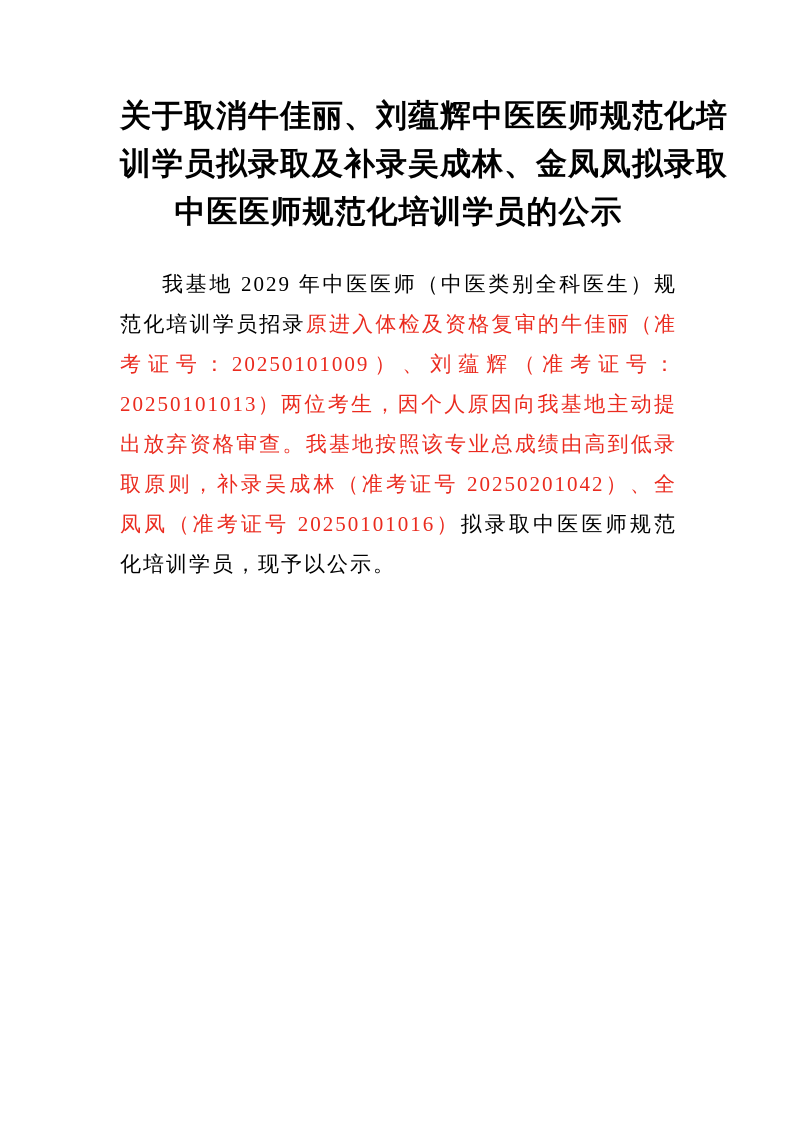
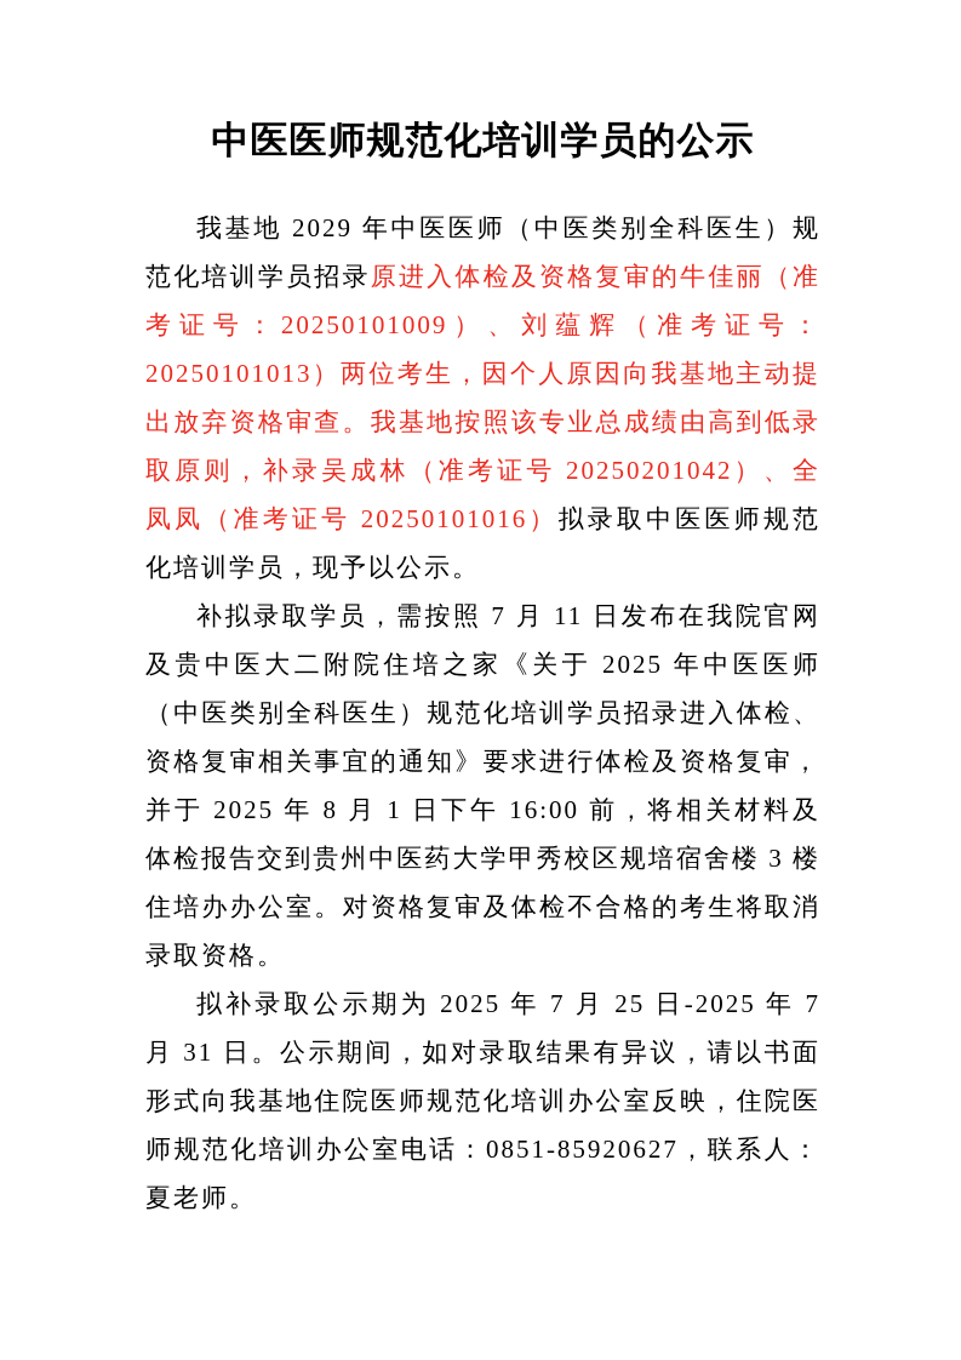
- 关于取消牛佳丽、刘蕴辉中医医师规范化培
- 训学员拟录取及补录吴成林、金凤凤拟录取
  中医医师规范化培训学员的公示
  我基地 2029 年中医医师（中医类别全科医生）规范化培训学员招录原进入体检及资格复审的牛佳丽（准考证号：20250101009）、刘蕴辉（准考证号：20250101013）两位考生，因个人原因向我基地主动提出放弃资格审查。我基地按照该专业总成绩由高到低录取原则，补录吴成林（准考证号 20250201042）、全凤凤（准考证号 20250101016）拟录取中医医师规范化培训学员，现予以公示。
+ 补拟录取学员，需按照 7 月 11 日发布在我院官网及贵中医大二附院住培之家《关于 2025 年中医医师（中医类别全科医生）规范化培训学员招录进入体检、资格复审相关事宜的通知》要求进行体检及资格复审，并于 2025 年 8 月 1 日下午 16:00 前，将相关材料及体检报告交到贵州中医药大学甲秀校区规培宿舍楼 3 楼住培办办公室。对资格复审及体检不合格的考生将取消录取资格。
+ 拟补录取公示期为 2025 年 7 月 25 日-2025 年 7 月 31 日。公示期间，如对录取结果有异议，请以书面形式向我基地住院医师规范化培训办公室反映，住院医师规范化培训办公室电话：0851-85920627，联系人：夏老师。
